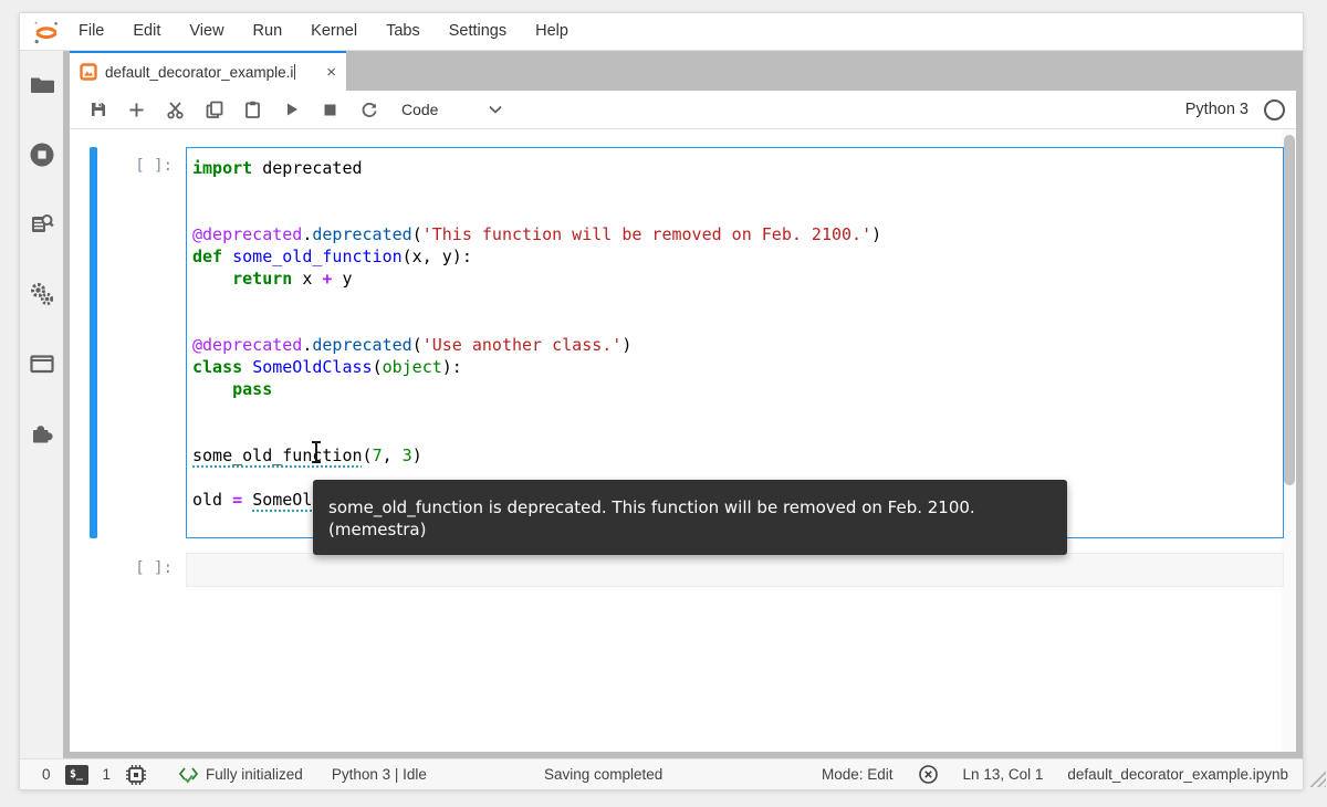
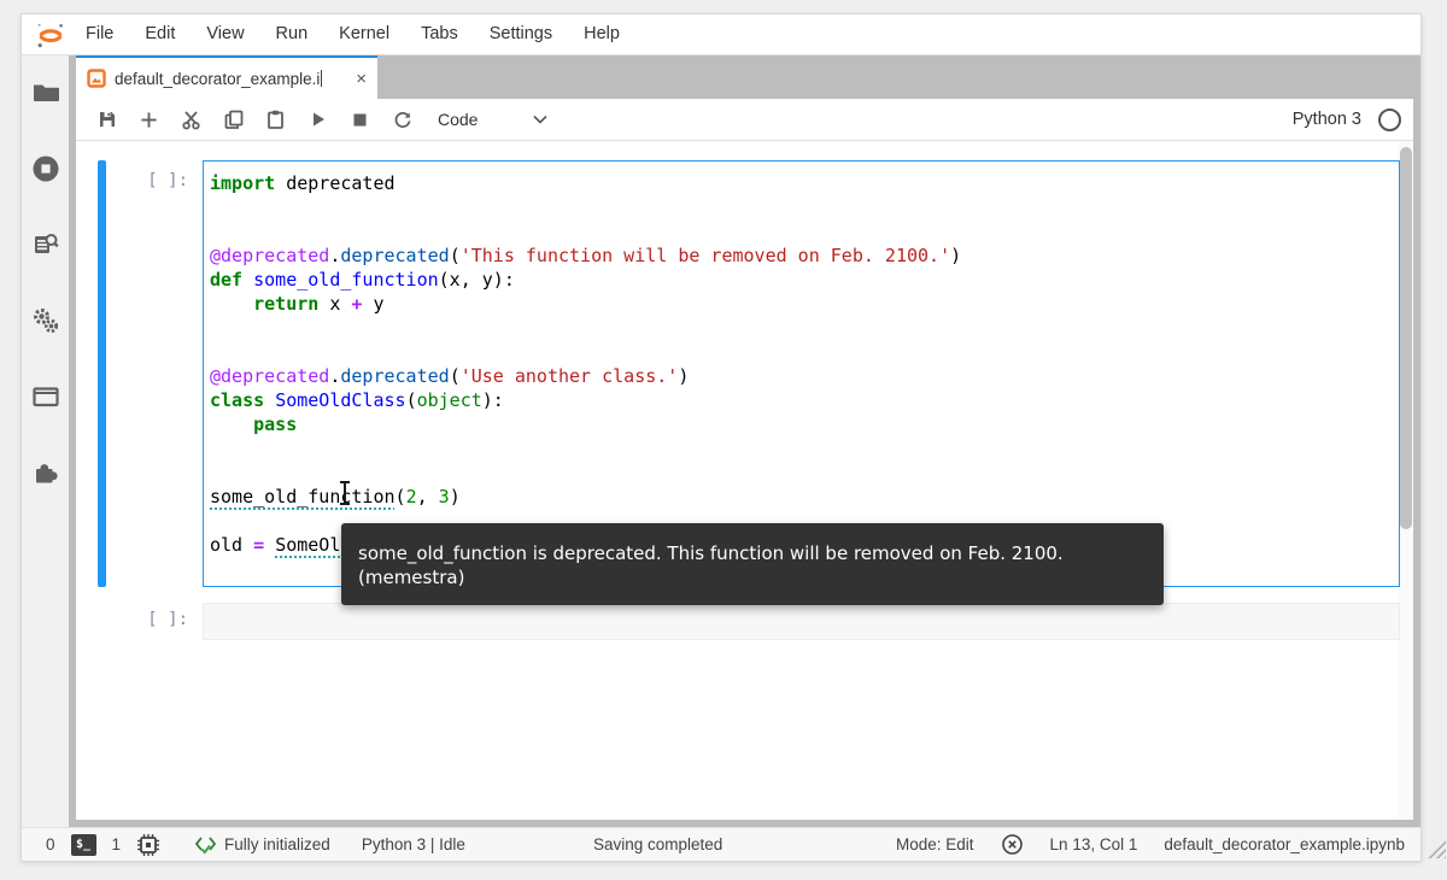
  File
  Edit
  View
  Run
  Kernel
  Tabs
  Settings
  Help
  default_decorator_example.i
  ×
  Code
  Python 3
  [ ]:
  import deprecated
  @deprecated.deprecated('This function will be removed on Feb. 2100.')
  def some_old_function(x, y):
  return x + y
  @deprecated.deprecated('Use another class.')
  class SomeOldClass(object):
  pass
- some_old_function(7, 3)
+ some_old_function(2, 3)
  [ ]:
  some_old_function is deprecated. This function will be removed on Feb. 2100.
  (memestra)
  0
  $_
  1
  Fully initialized
  Python 3 | Idle
  Saving completed
  Mode: Edit
  Ln 13, Col 1
  default_decorator_example.ipynb
